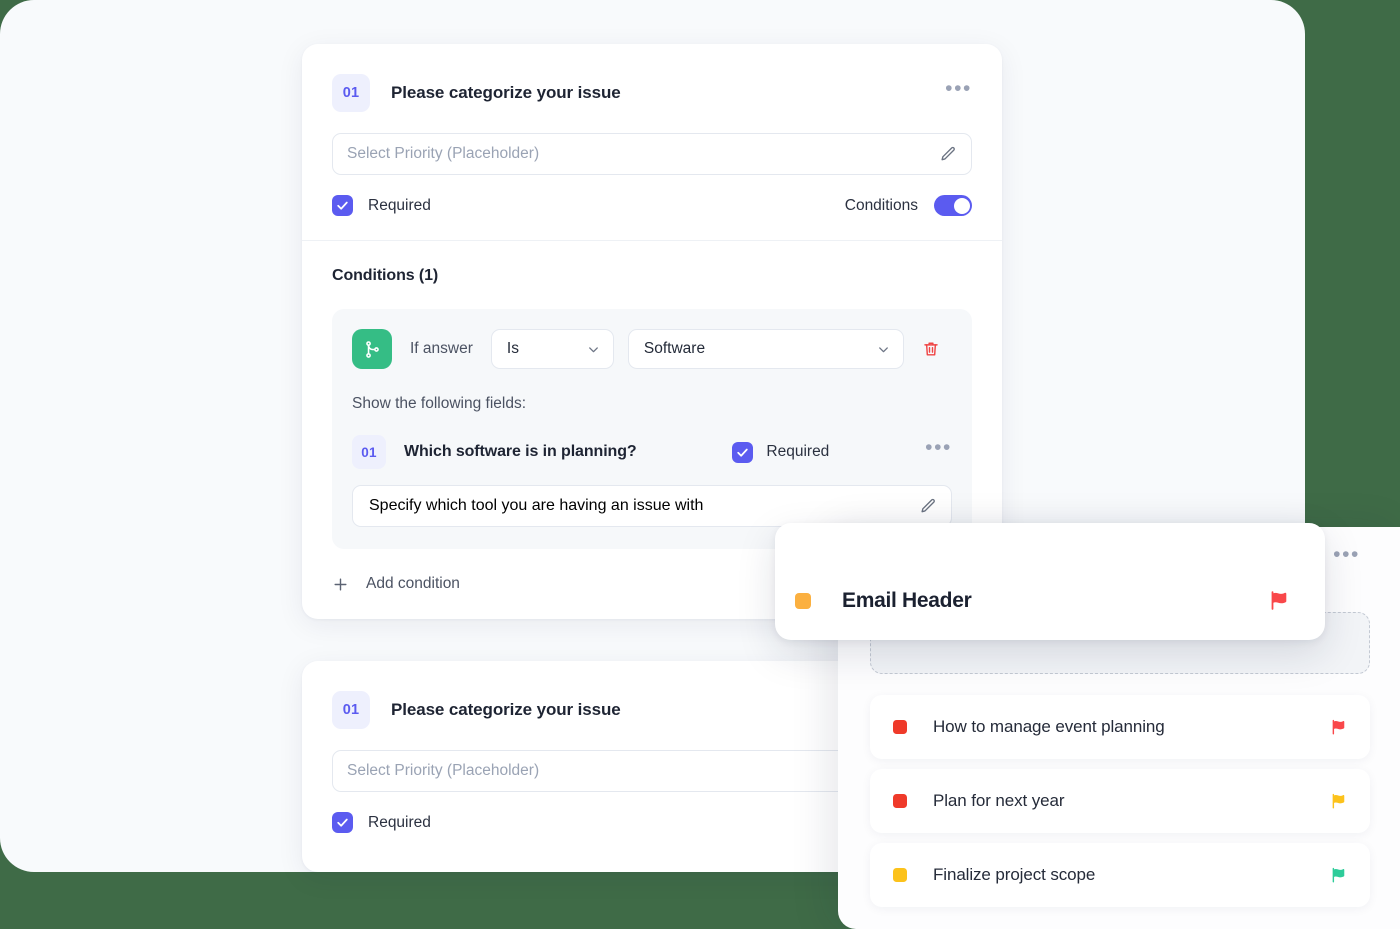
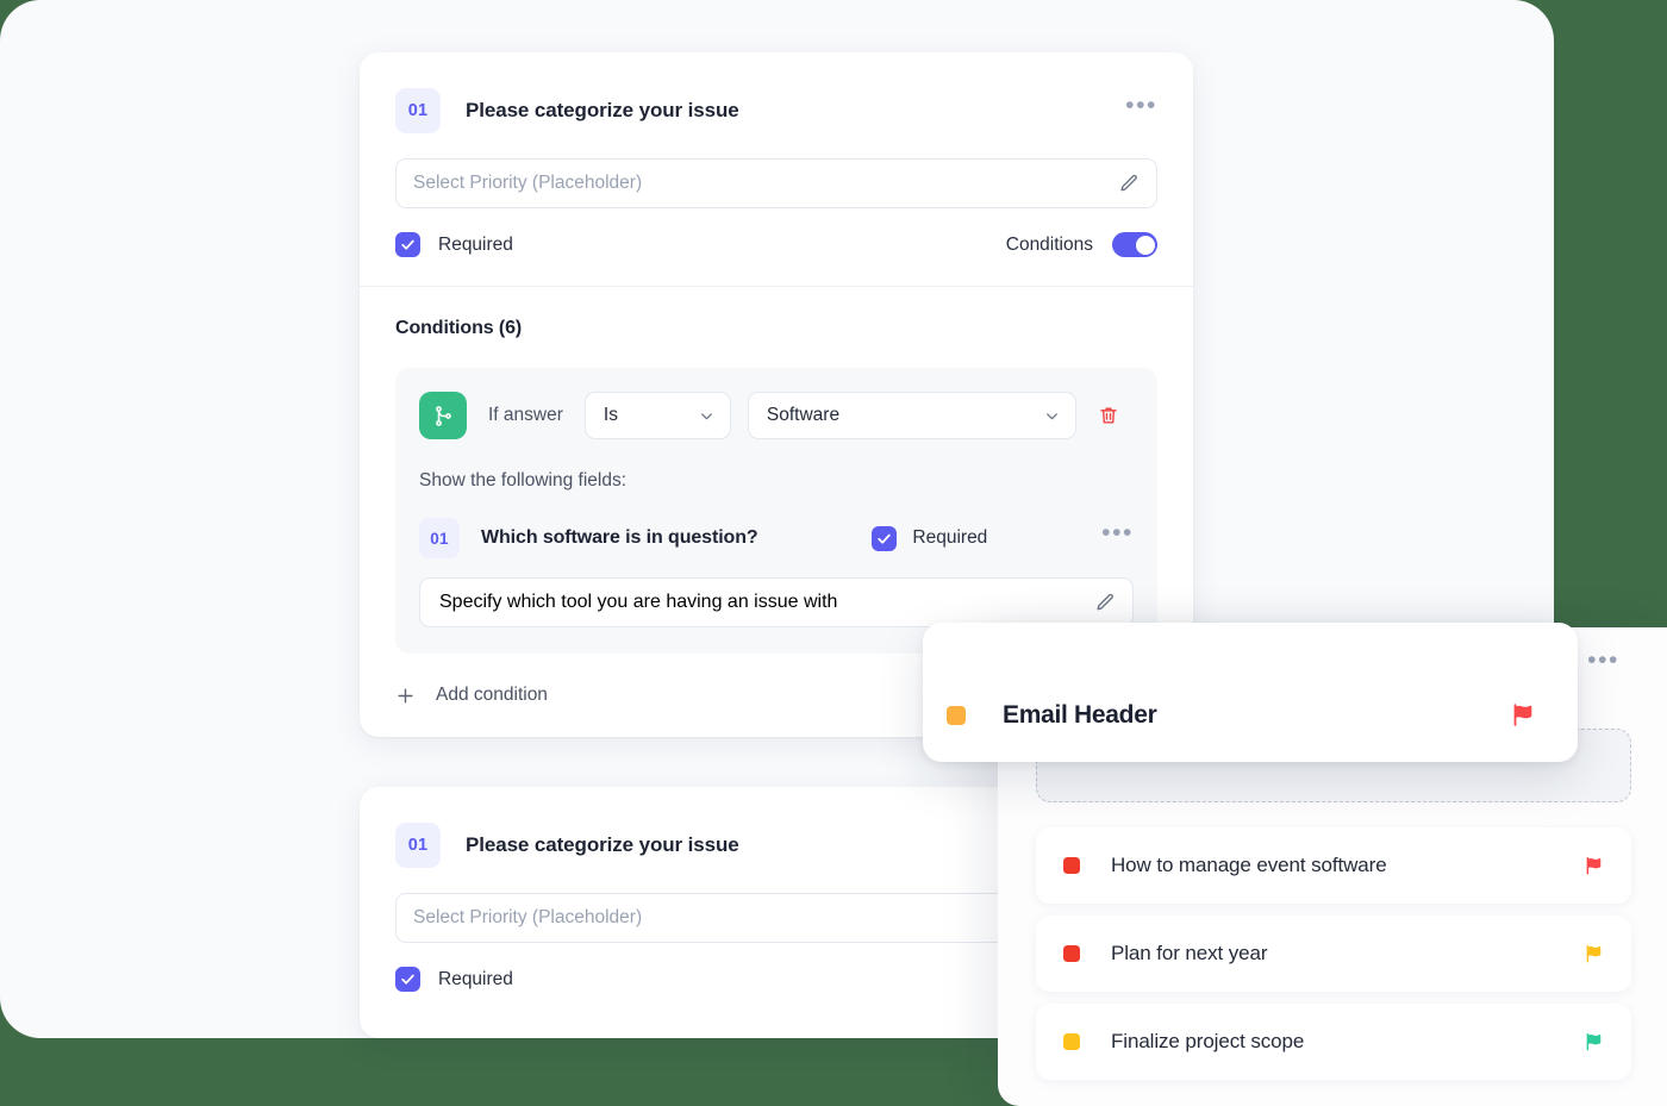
  01
  Please categorize your issue
  •••
  Select Priority (Placeholder)
  Required
  Conditions
- Conditions (1)
+ Conditions (6)
  If answer
  Is
  Software
  Show the following fields:
  01
- Which software is in planning?
+ Which software is in question?
  Required
  •••
  Specify which tool you are having an issue with
  Add condition
  01
  Please categorize your issue
  Select Priority (Placeholder)
  Required
  •••
- How to manage event planning
+ How to manage event software
  Plan for next year
  Finalize project scope
  Email Header
